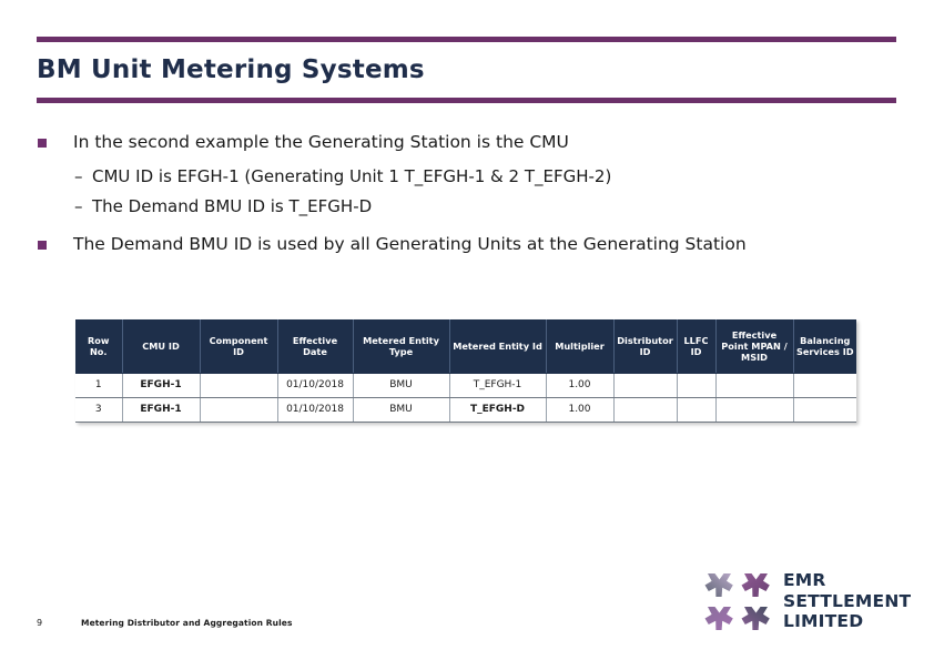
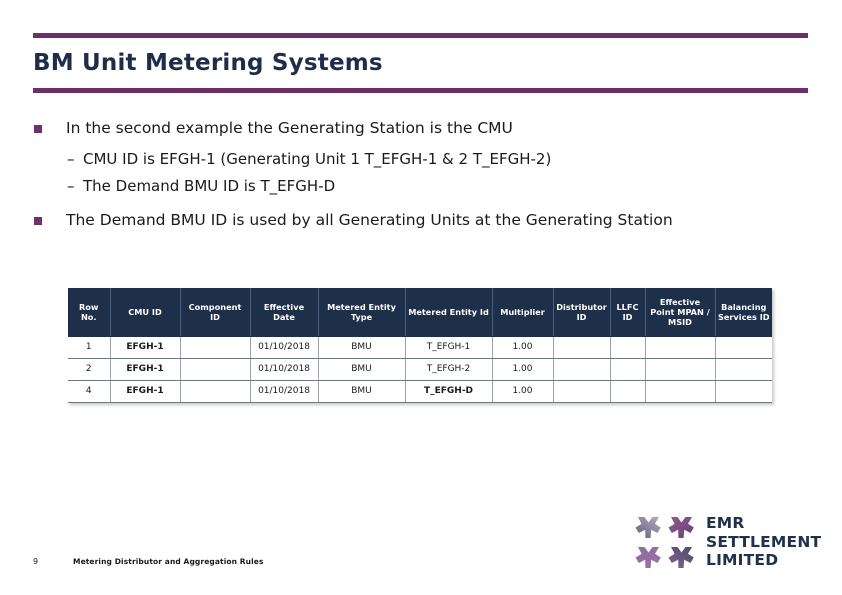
  BM Unit Metering Systems
  In the second example the Generating Station is the CMU
  –
  CMU ID is EFGH-1 (Generating Unit 1 T_EFGH-1 & 2 T_EFGH-2)
  –
  The Demand BMU ID is T_EFGH-D
  The Demand BMU ID is used by all Generating Units at the Generating Station
  Row No.	CMU ID	Component ID	Effective Date	Metered Entity Type	Metered Entity Id	Multiplier	Distributor ID	LLFC ID	Effective Point MPAN / MSID	Balancing Services ID
  1	EFGH-1		01/10/2018	BMU	T_EFGH-1	1.00
+ 2	EFGH-1		01/10/2018	BMU	T_EFGH-2	1.00
- 3	EFGH-1		01/10/2018	BMU	T_EFGH-D	1.00
+ 4	EFGH-1		01/10/2018	BMU	T_EFGH-D	1.00
  9
  Metering Distributor and Aggregation Rules
  EMR
  SETTLEMENT
  LIMITED
